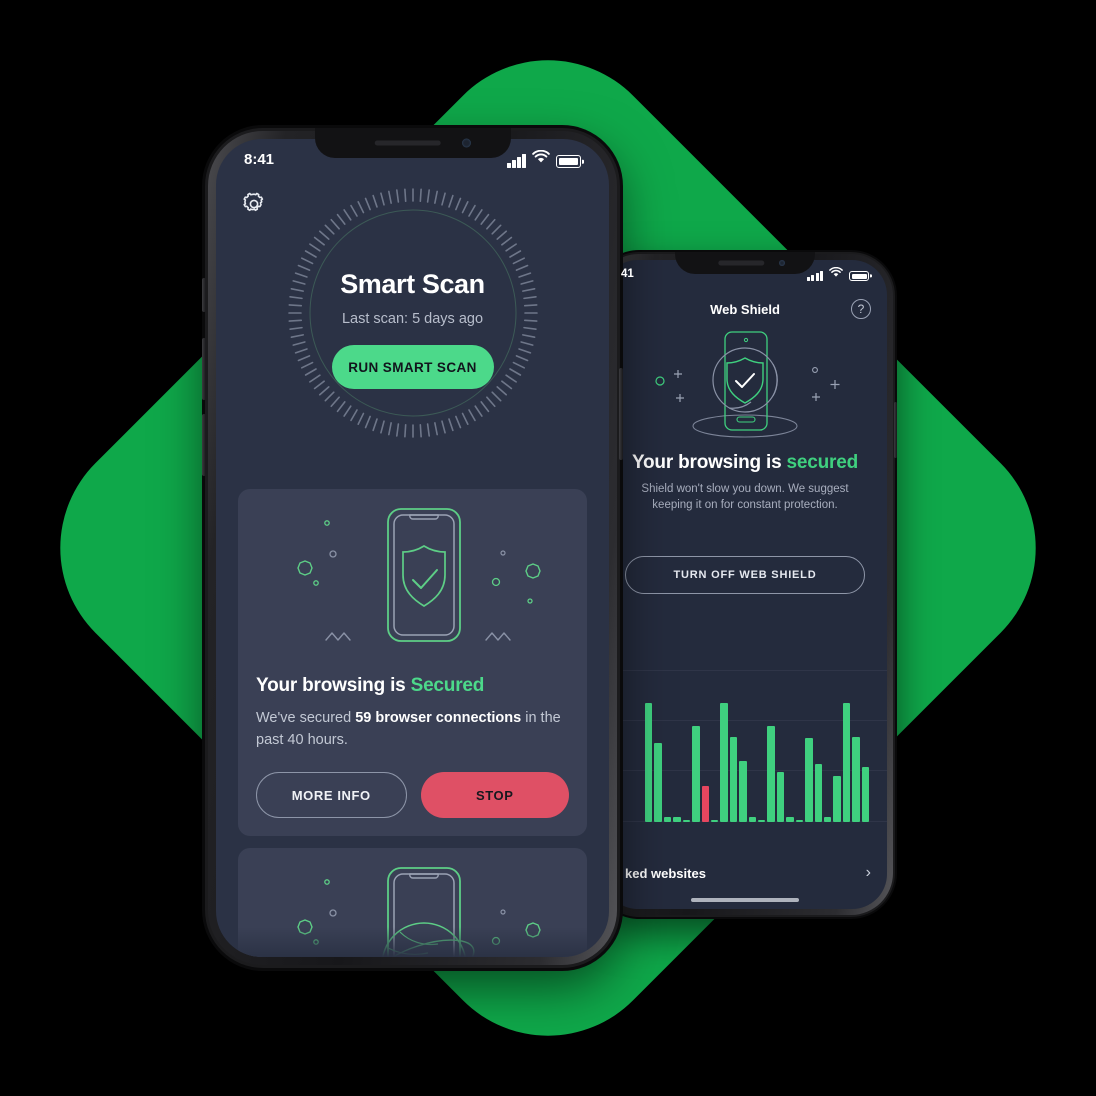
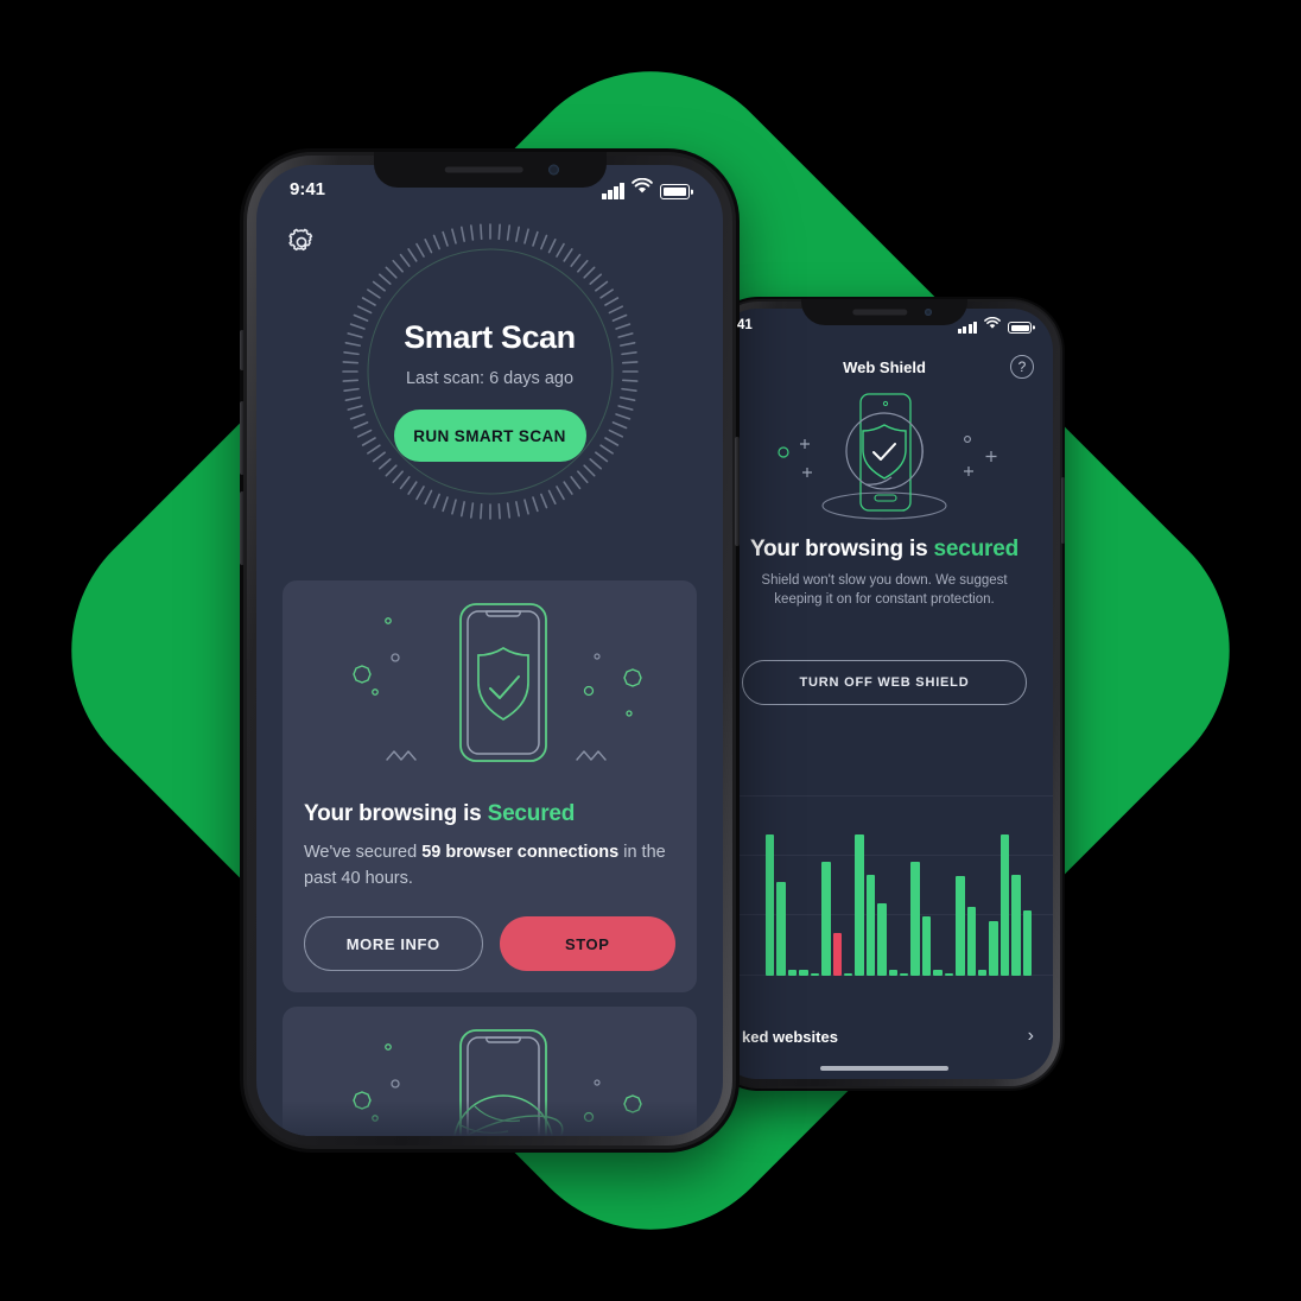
  41
  Web Shield
  ?
  Your browsing is secured
  Shield won't slow you down. We suggest keeping it on for constant protection.
  TURN OFF WEB SHIELD
  ked websites
  ›
- 8:41
+ 9:41
  Smart Scan
- Last scan: 5 days ago
+ Last scan: 6 days ago
  RUN SMART SCAN
  Your browsing is Secured
  We've secured 59 browser connections in the past 40 hours.
  MORE INFO
  STOP
